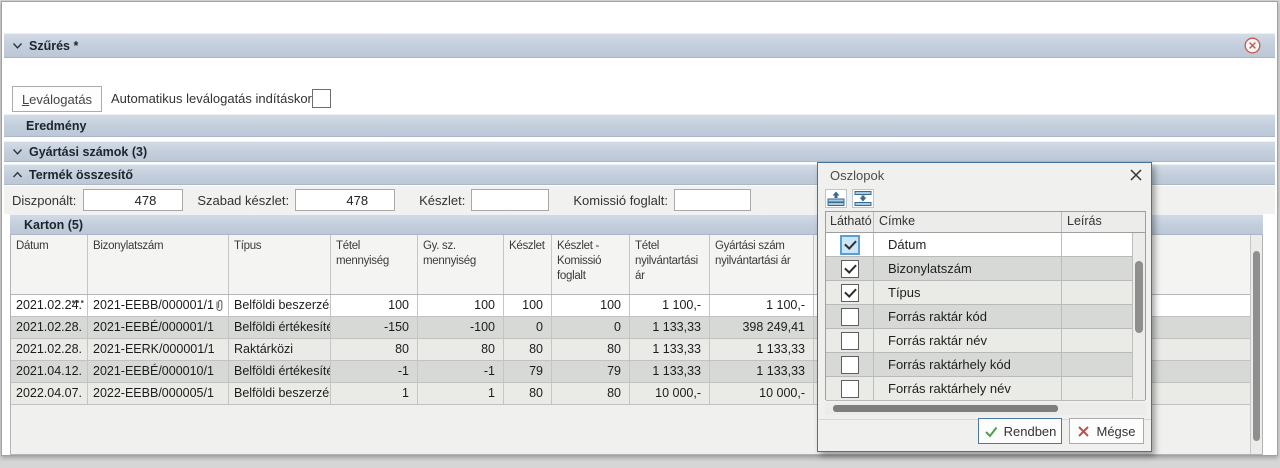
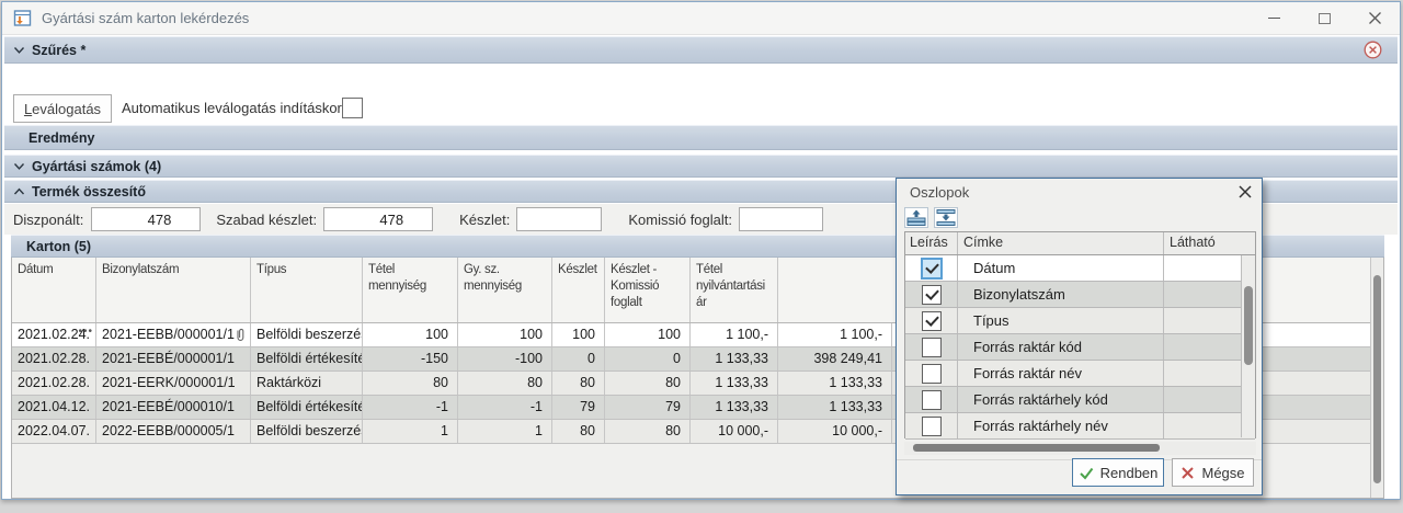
+ Gyártási szám karton lekérdezés
  Szűrés *
  Leválogatás
  Automatikus leválogatás indításkor
  Eredmény
- Gyártási számok (3)
+ Gyártási számok (4)
  Termék összesítő
  Diszponált:
  478
  Szabad készlet:
  478
  Készlet:
  Komissió foglalt:
  Karton (5)
  Dátum
  Bizonylatszám
  Típus
  Tétel mennyiség
  Gy. sz. mennyiség
  Készlet
  Készlet - Komissió foglalt
  Tétel nyilvántartási ár
- Gyártási szám nyilvántartási ár
  2021.02.24.
  •••
  2021-EEBB/000001/1
  Belföldi beszerzé
  100
  100
  100
  100
  1 100,-
  1 100,-
  2021.02.28.
  2021-EEBÉ/000001/1
  Belföldi értékesíté
  -150
  -100
  0
  0
  1 133,33
  398 249,41
  2021.02.28.
  2021-EERK/000001/1
  Raktárközi
  80
  80
  80
  80
  1 133,33
  1 133,33
  2021.04.12.
  2021-EEBÉ/000010/1
  Belföldi értékesíté
  -1
  -1
  79
  79
  1 133,33
  1 133,33
  2022.04.07.
  2022-EEBB/000005/1
  Belföldi beszerzé
  1
  1
  80
  80
  10 000,-
  10 000,-
  Oszlopok
- Látható
+ Leírás
  Címke
- Leírás
+ Látható
  Dátum
  Bizonylatszám
  Típus
  Forrás raktár kód
  Forrás raktár név
  Forrás raktárhely kód
  Forrás raktárhely név
  Rendben
  Mégse
